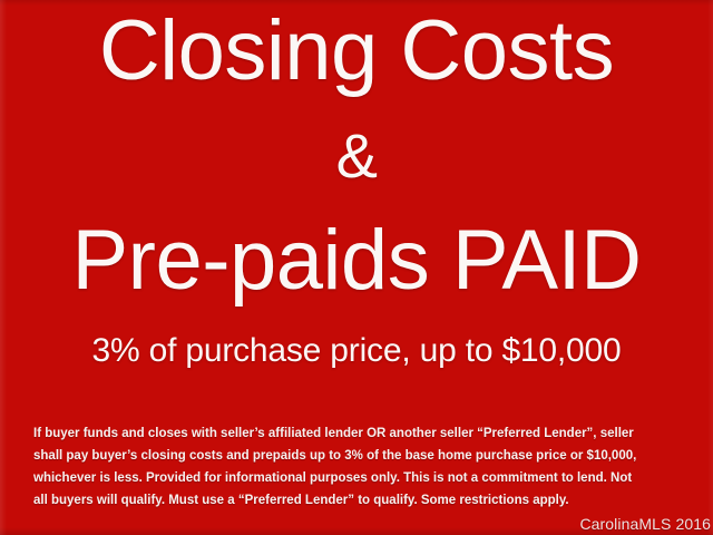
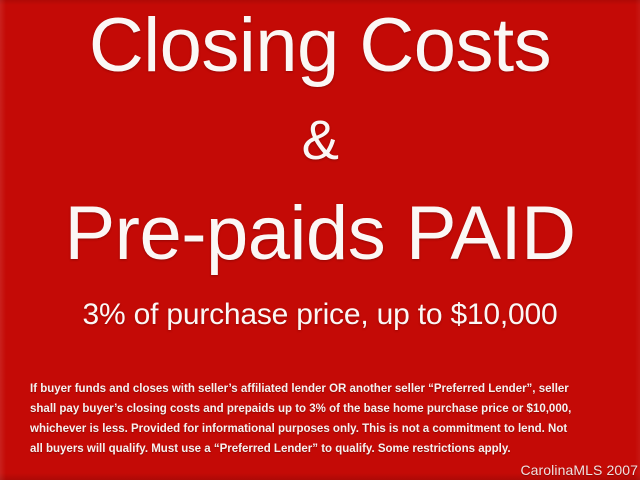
- CarolinaMLS 2016
+ CarolinaMLS 2007
